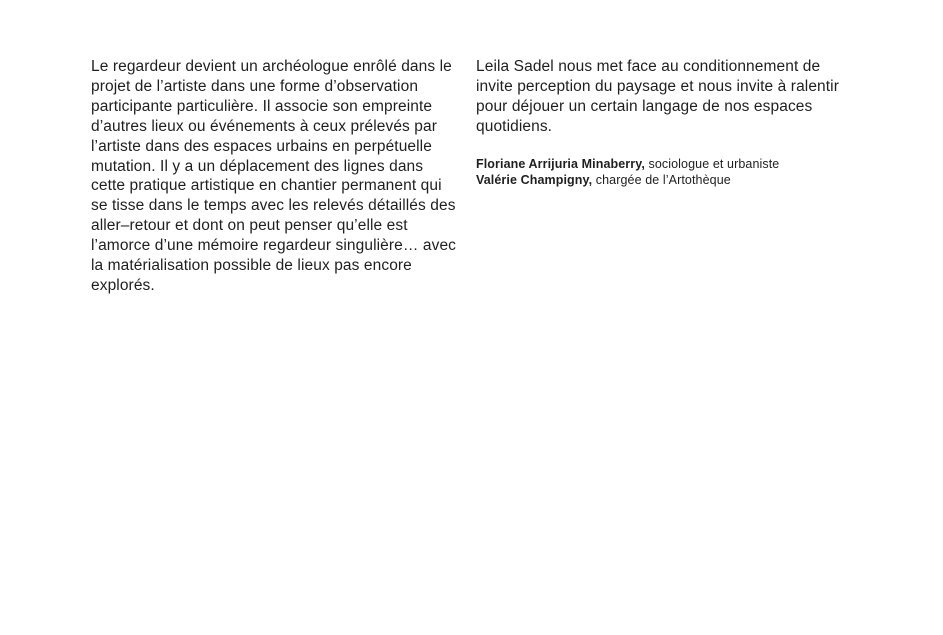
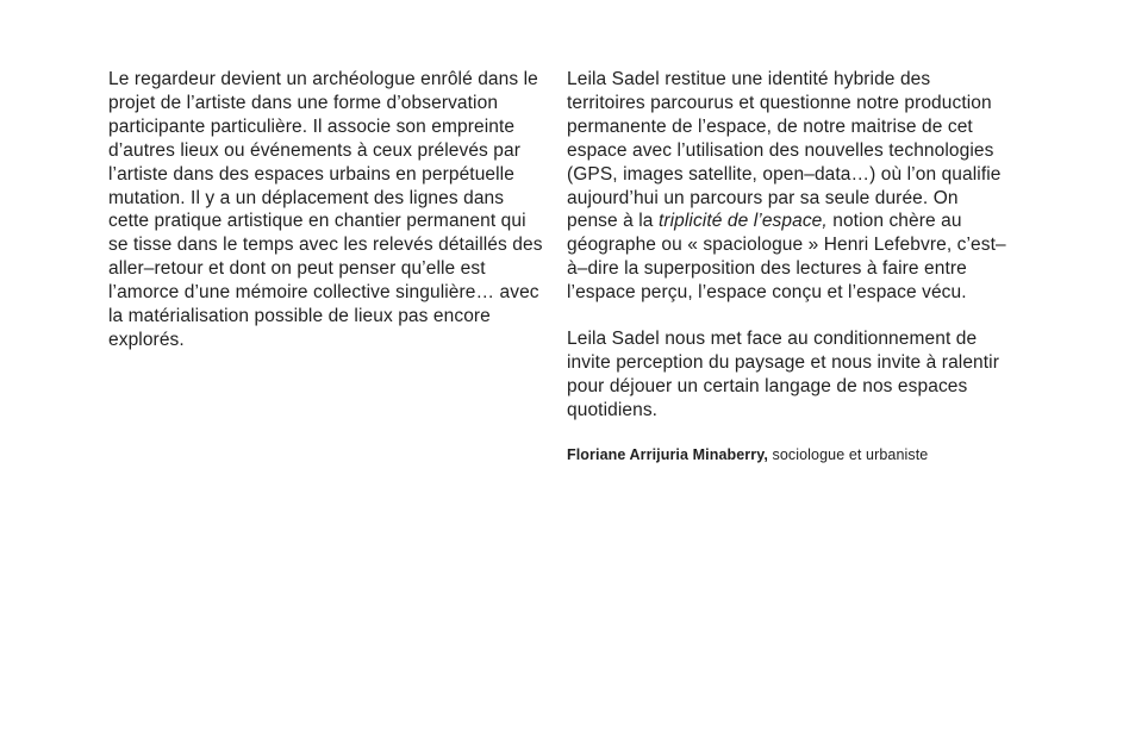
- Le regardeur devient un archéologue enrôlé dans le projet de l’artiste dans une forme d’observation participante particulière. Il associe son empreinte d’autres lieux ou événements à ceux prélevés par l’artiste dans des espaces urbains en perpétuelle mutation. Il y a un déplacement des lignes dans cette pratique artistique en chantier permanent qui se tisse dans le temps avec les relevés détaillés des aller–retour et dont on peut penser qu’elle est l’amorce d’une mémoire regardeur singulière… avec la matérialisation possible de lieux pas encore explorés.
+ Le regardeur devient un archéologue enrôlé dans le projet de l’artiste dans une forme d’observation participante particulière. Il associe son empreinte d’autres lieux ou événements à ceux prélevés par l’artiste dans des espaces urbains en perpétuelle mutation. Il y a un déplacement des lignes dans cette pratique artistique en chantier permanent qui se tisse dans le temps avec les relevés détaillés des aller–retour et dont on peut penser qu’elle est l’amorce d’une mémoire collective singulière… avec la matérialisation possible de lieux pas encore explorés.
+ Leila Sadel restitue une identité hybride des territoires parcourus et questionne notre production permanente de l’espace, de notre maitrise de cet espace avec l’utilisation des nouvelles technologies (GPS, images satellite, open–data…) où l’on qualifie aujourd’hui un parcours par sa seule durée. On pense à la triplicité de l’espace, notion chère au géographe ou « spaciologue » Henri Lefebvre, c’est–à–dire la superposition des lectures à faire entre l’espace perçu, l’espace conçu et l’espace vécu.
  Leila Sadel nous met face au conditionnement de invite perception du paysage et nous invite à ralentir pour déjouer un certain langage de nos espaces quotidiens.
  Floriane Arrijuria Minaberry, sociologue et urbaniste
- Valérie Champigny, chargée de l’Artothèque
